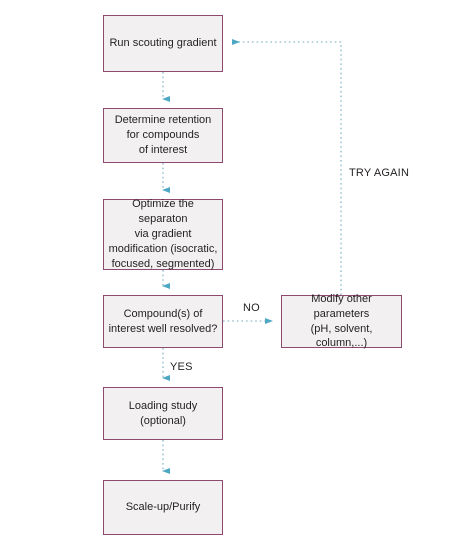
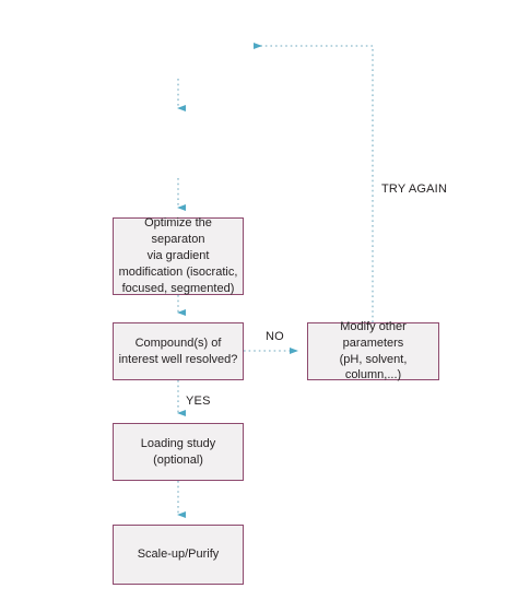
- Run scouting gradient
- Determine retention
- for compounds
- of interest
  Optimize the separaton
  via gradient
  modification (isocratic,
  focused, segmented)
  Compound(s) of
  interest well resolved?
  Modify other
  parameters
  (pH, solvent, column,...)
  Loading study
  (optional)
  Scale-up/Purify
  NO
  YES
  TRY AGAIN
